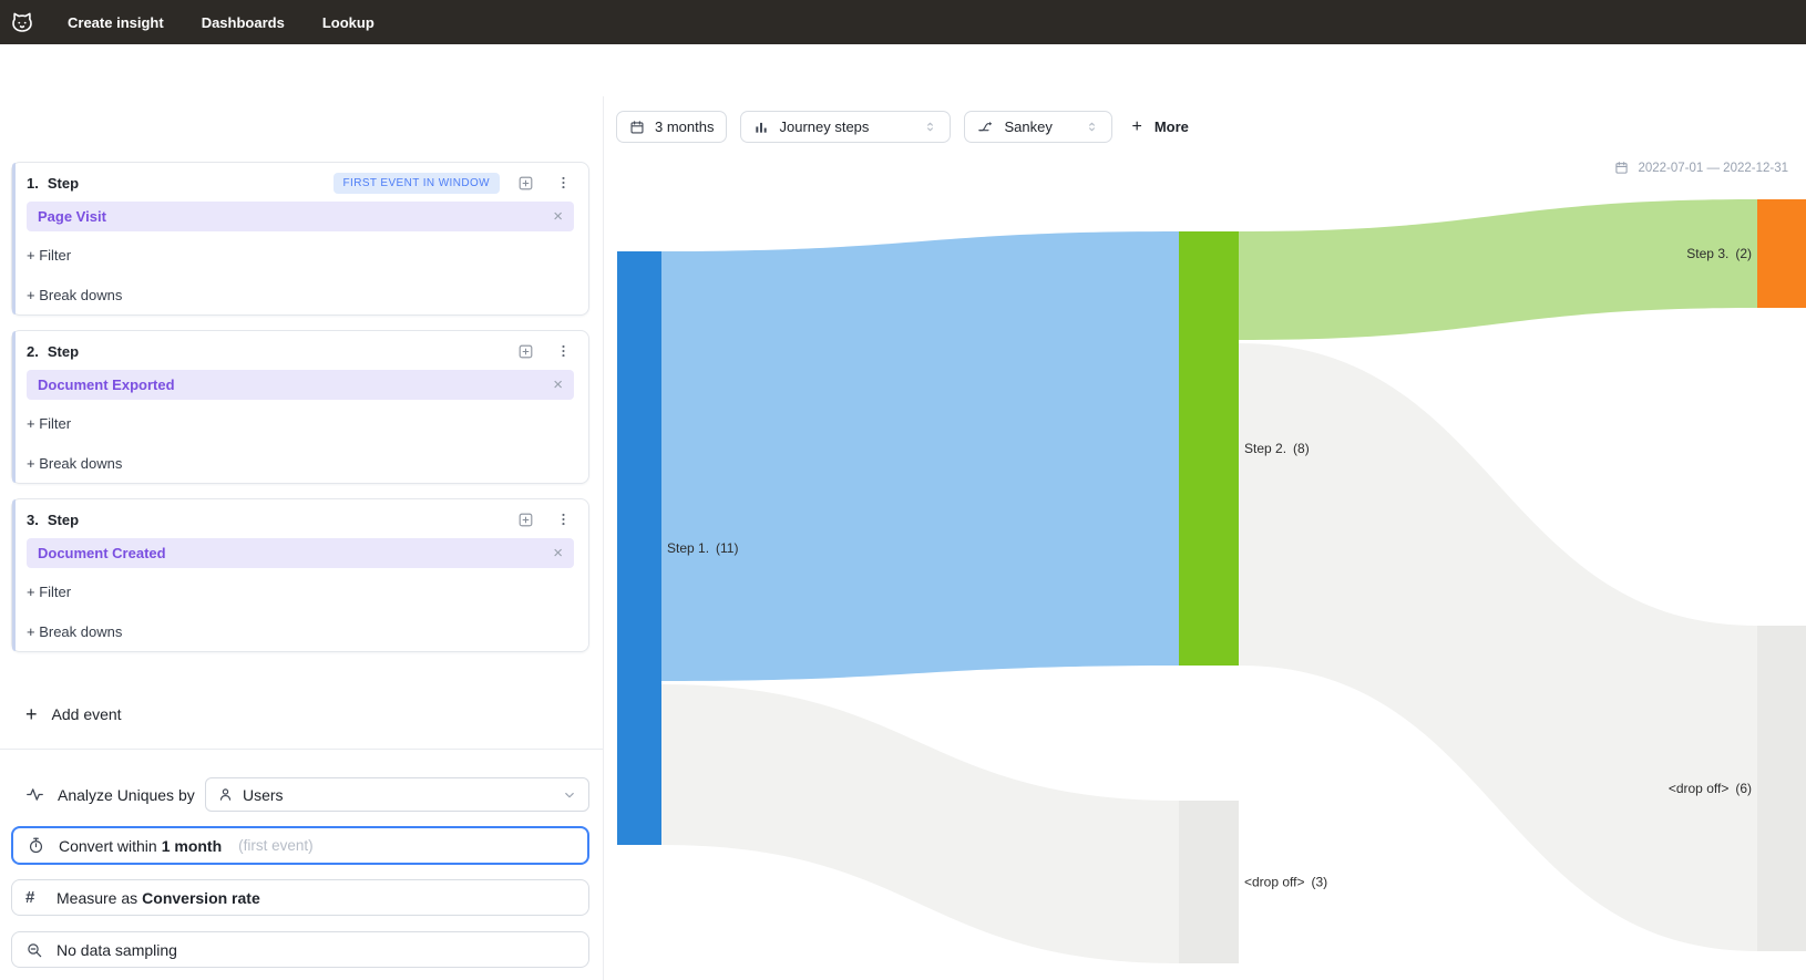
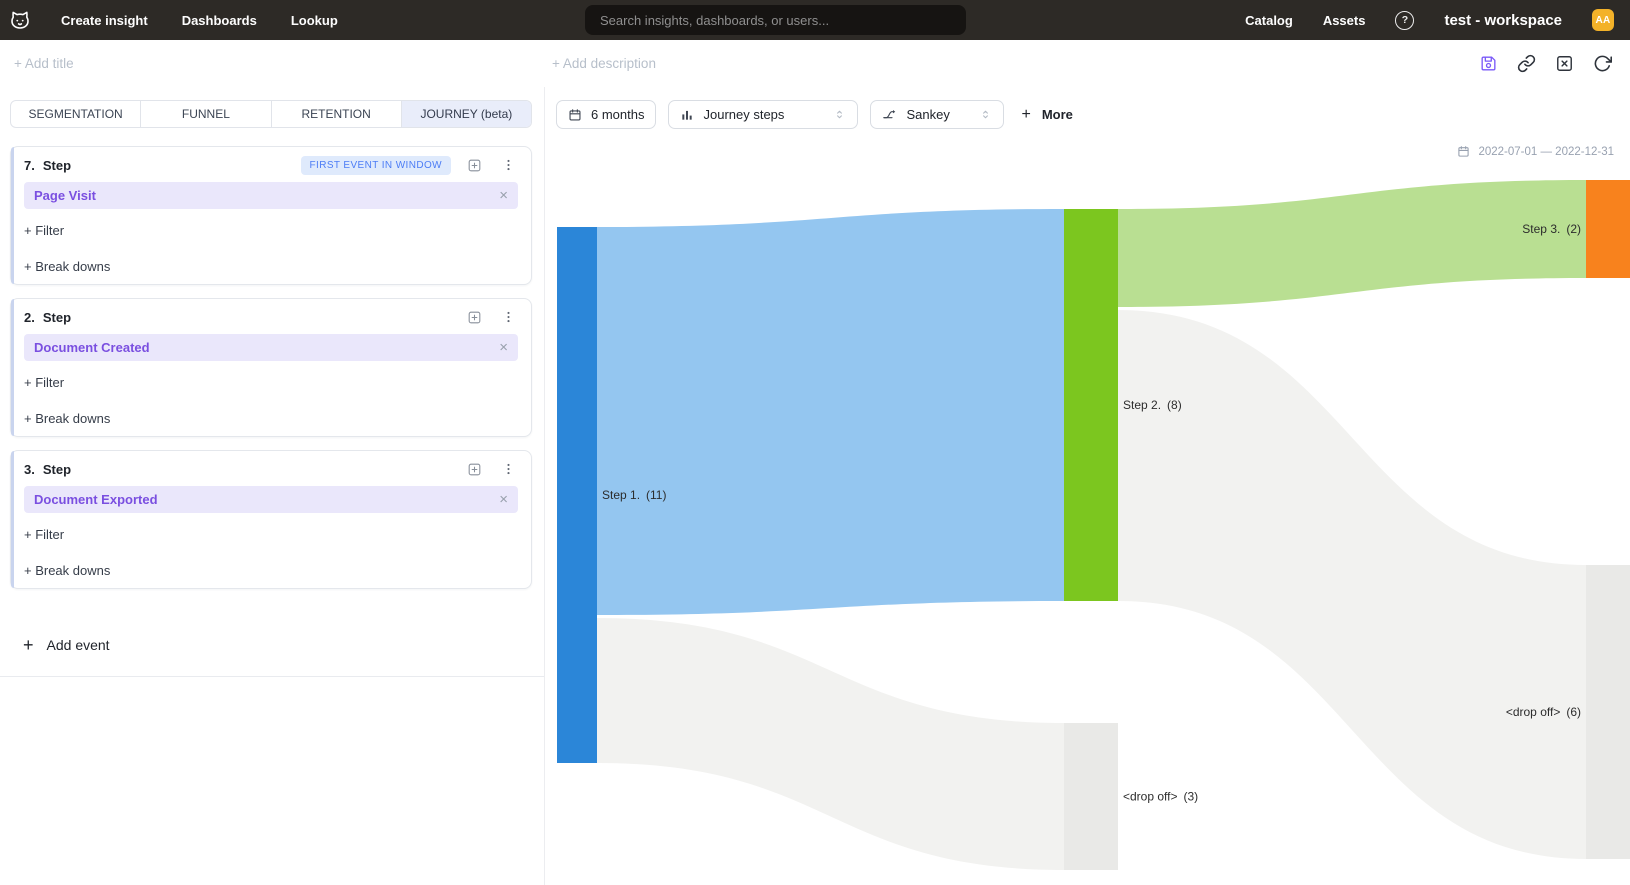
  Create insight
  Dashboards
  Lookup
+ Search insights, dashboards, or users...
+ Catalog
+ Assets
+ ?
+ test - workspace
+ AA
+ + Add title
+ + Add description
+ SEGMENTATION
+ FUNNEL
+ RETENTION
+ JOURNEY (beta)
- 1.
+ 7.
  Step
  FIRST EVENT IN WINDOW
  Page Visit
  ×
  + Filter
  + Break downs
  2.
  Step
- Document Exported
+ Document Created
  ×
  + Filter
  + Break downs
  3.
  Step
- Document Created
+ Document Exported
  ×
  + Filter
  + Break downs
  +
  Add event
- Analyze Uniques by
- Users
- Convert within 1 month
- (first event)
- #
- Measure as Conversion rate
- No data sampling
- 3 months
+ 6 months
  Journey steps
  Sankey
  +
  More
  2022-07-01 — 2022-12-31
  Step 1. (11)
  Step 2. (8)
  <drop off> (3)
  Step 3. (2)
  <drop off> (6)
